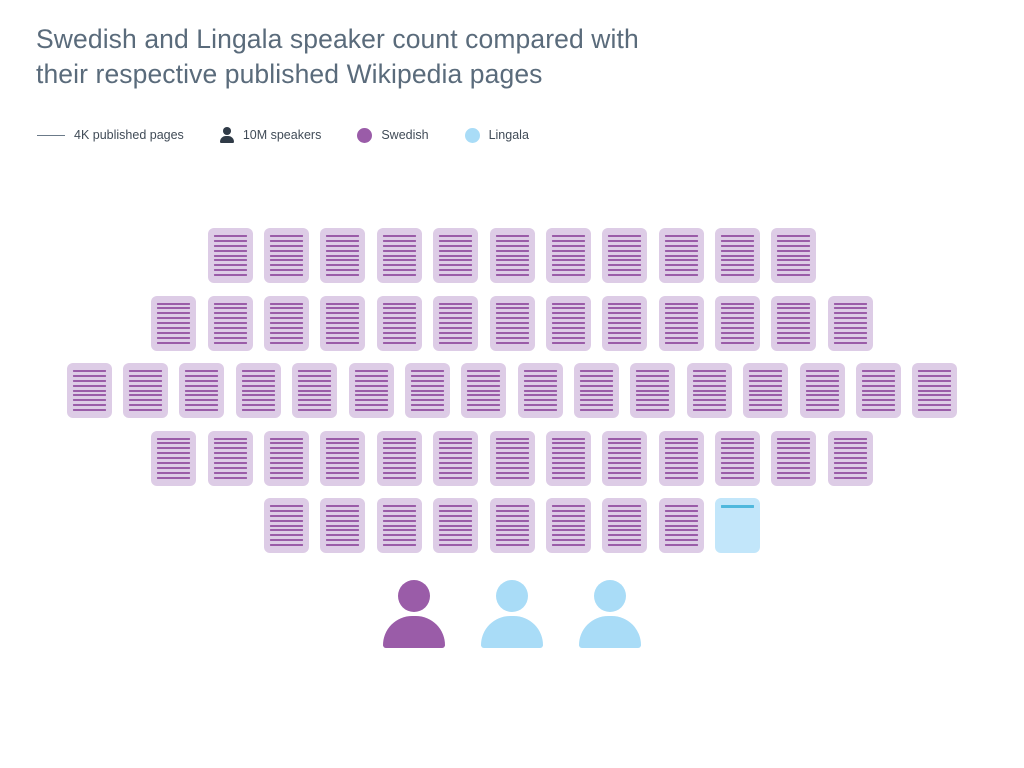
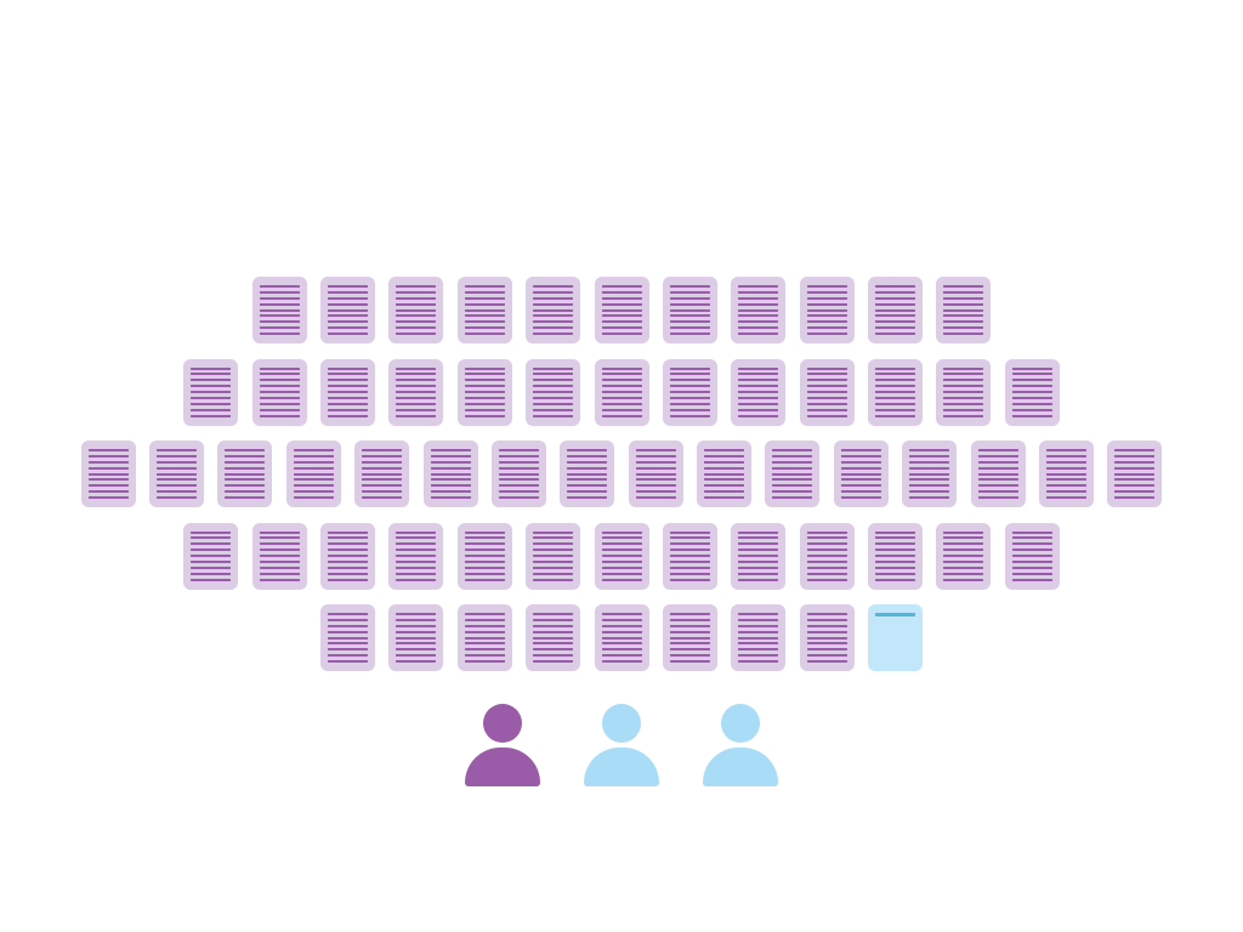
- Swedish and Lingala speaker count compared with
- their respective published Wikipedia pages
- 4K published pages
- 10M speakers
- Swedish
- Lingala
